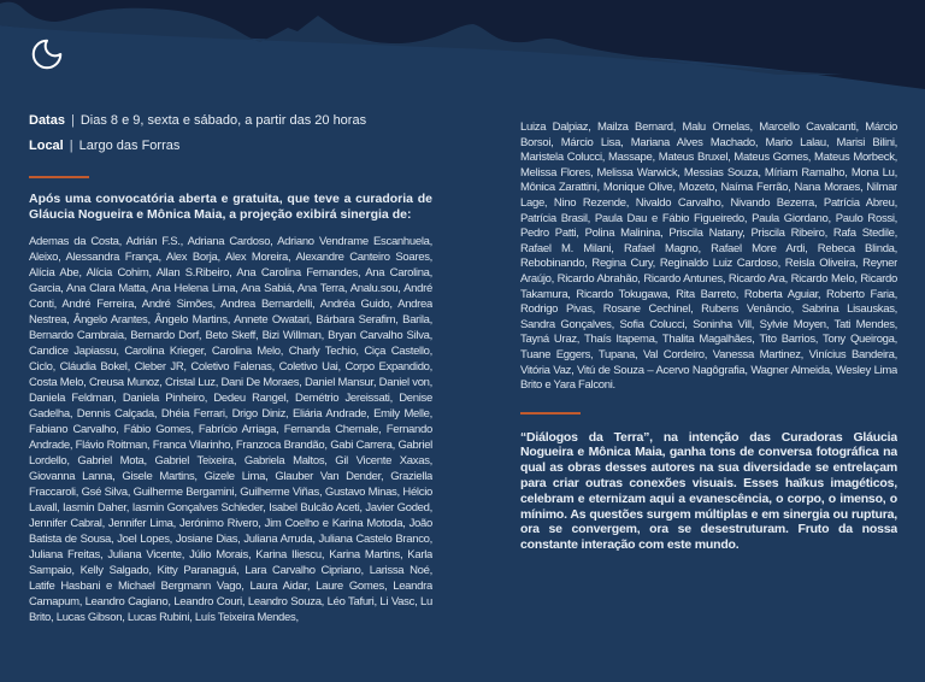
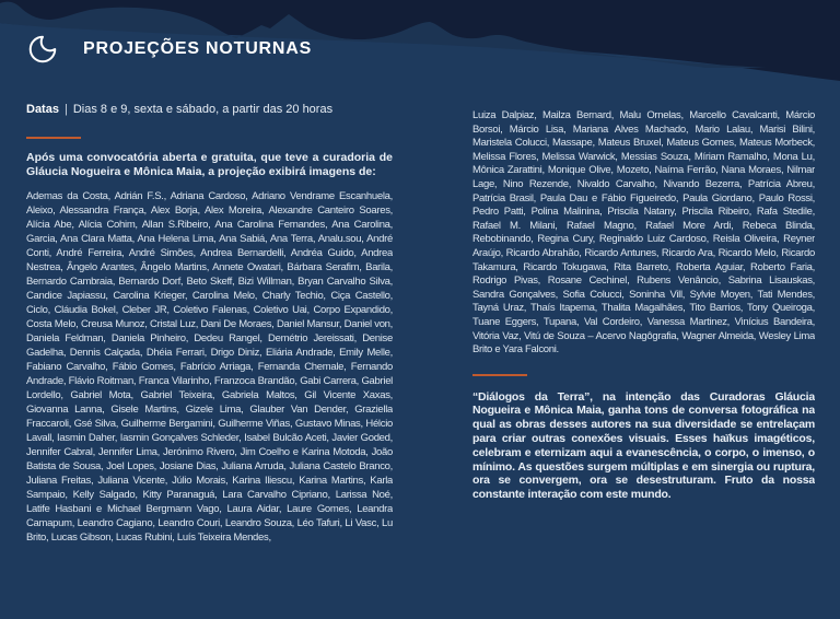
+ PROJEÇÕES NOTURNAS
  Datas | Dias 8 e 9, sexta e sábado, a partir das 20 horas
- Local | Largo das Forras
- Após uma convocatória aberta e gratuita, que teve a curadoria de Gláucia Nogueira e Mônica Maia, a projeção exibirá sinergia de:
+ Após uma convocatória aberta e gratuita, que teve a curadoria de Gláucia Nogueira e Mônica Maia, a projeção exibirá imagens de:
  Ademas da Costa, Adrián F.S., Adriana Cardoso, Adriano Vendrame Escanhuela, Aleixo, Alessandra França, Alex Borja, Alex Moreira, Alexandre Canteiro Soares, Alícia Abe, Alícia Cohim, Allan S.Ribeiro, Ana Carolina Fernandes, Ana Carolina, Garcia, Ana Clara Matta, Ana Helena Lima, Ana Sabiá, Ana Terra, Analu.sou, André Conti, André Ferreira, André Simões, Andrea Bernardelli, Andréa Guido, Andrea Nestrea, Ângelo Arantes, Ângelo Martins, Annete Owatari, Bárbara Serafim, Barila, Bernardo Cambraia, Bernardo Dorf, Beto Skeff, Bizi Willman, Bryan Carvalho Silva, Candice Japiassu, Carolina Krieger, Carolina Melo, Charly Techio, Ciça Castello, Ciclo, Cláudia Bokel, Cleber JR, Coletivo Falenas, Coletivo Uai, Corpo Expandido, Costa Melo, Creusa Munoz, Cristal Luz, Dani De Moraes, Daniel Mansur, Daniel von, Daniela Feldman, Daniela Pinheiro, Dedeu Rangel, Demétrio Jereissati, Denise Gadelha, Dennis Calçada, Dhéia Ferrari, Drigo Diniz, Eliária Andrade, Emily Melle, Fabiano Carvalho, Fábio Gomes, Fabrício Arriaga, Fernanda Chemale, Fernando Andrade, Flávio Roitman, Franca Vilarinho, Franzoca Brandão, Gabi Carrera, Gabriel Lordello, Gabriel Mota, Gabriel Teixeira, Gabriela Maltos, Gil Vicente Xaxas, Giovanna Lanna, Gisele Martins, Gizele Lima, Glauber Van Dender, Graziella Fraccaroli, Gsé Silva, Guilherme Bergamini, Guilherme Viñas, Gustavo Minas, Hélcio Lavall, Iasmin Daher, Iasmin Gonçalves Schleder, Isabel Bulcão Aceti, Javier Goded, Jennifer Cabral, Jennifer Lima, Jerónimo Rivero, Jim Coelho e Karina Motoda, João Batista de Sousa, Joel Lopes, Josiane Dias, Juliana Arruda, Juliana Castelo Branco, Juliana Freitas, Juliana Vicente, Júlio Morais, Karina Iliescu, Karina Martins, Karla Sampaio, Kelly Salgado, Kitty Paranaguá, Lara Carvalho Cipriano, Larissa Noé, Latife Hasbani e Michael Bergmann Vago, Laura Aidar, Laure Gomes, Leandra Camapum, Leandro Cagiano, Leandro Couri, Leandro Souza, Léo Tafuri, Li Vasc, Lu Brito, Lucas Gibson, Lucas Rubini, Luís Teixeira Mendes,
  Luiza Dalpiaz, Mailza Bernard, Malu Ornelas, Marcello Cavalcanti, Márcio Borsoi, Márcio Lisa, Mariana Alves Machado, Mario Lalau, Marisi Bilini, Maristela Colucci, Massape, Mateus Bruxel, Mateus Gomes, Mateus Morbeck, Melissa Flores, Melissa Warwick, Messias Souza, Míriam Ramalho, Mona Lu, Mônica Zarattini, Monique Olive, Mozeto, Naíma Ferrão, Nana Moraes, Nilmar Lage, Nino Rezende, Nivaldo Carvalho, Nivando Bezerra, Patrícia Abreu, Patrícia Brasil, Paula Dau e Fábio Figueiredo, Paula Giordano, Paulo Rossi, Pedro Patti, Polina Malinina, Priscila Natany, Priscila Ribeiro, Rafa Stedile, Rafael M. Milani, Rafael Magno, Rafael More Ardi, Rebeca Blinda, Rebobinando, Regina Cury, Reginaldo Luiz Cardoso, Reisla Oliveira, Reyner Araújo, Ricardo Abrahão, Ricardo Antunes, Ricardo Ara, Ricardo Melo, Ricardo Takamura, Ricardo Tokugawa, Rita Barreto, Roberta Aguiar, Roberto Faria, Rodrigo Pivas, Rosane Cechinel, Rubens Venâncio, Sabrina Lisauskas, Sandra Gonçalves, Sofia Colucci, Soninha Vill, Sylvie Moyen, Tati Mendes, Tayná Uraz, Thaís Itapema, Thalita Magalhães, Tito Barrios, Tony Queiroga, Tuane Eggers, Tupana, Val Cordeiro, Vanessa Martinez, Vinícius Bandeira, Vitória Vaz, Vitú de Souza – Acervo Nagôgrafia, Wagner Almeida, Wesley Lima Brito e Yara Falconi.
  “Diálogos da Terra”, na intenção das Curadoras Gláucia Nogueira e Mônica Maia, ganha tons de conversa fotográfica na qual as obras desses autores na sua diversidade se entrelaçam para criar outras conexões visuais. Esses haïkus imagéticos, celebram e eternizam aqui a evanescência, o corpo, o imenso, o mínimo. As questões surgem múltiplas e em sinergia ou ruptura, ora se convergem, ora se desestruturam. Fruto da nossa constante interação com este mundo.
